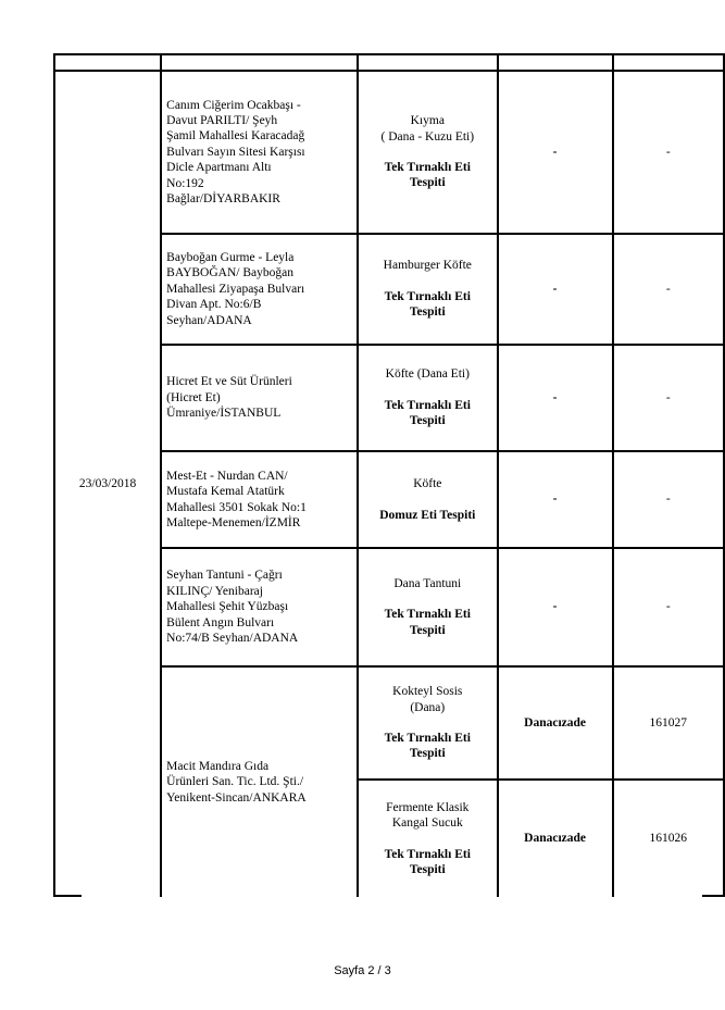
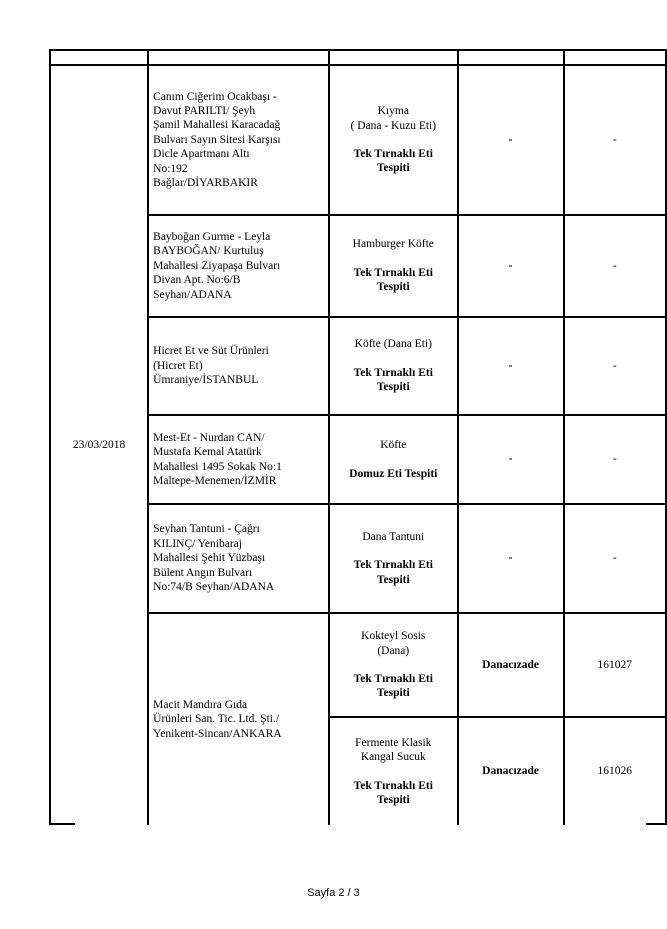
  23/03/2018	Canım Ciğerim Ocakbaşı - Davut PARILTI/ Şeyh Şamil Mahallesi Karacadağ Bulvarı Sayın Sitesi Karşısı Dicle Apartmanı Altı No:192 Bağlar/DİYARBAKIR	Kıyma ( Dana - Kuzu Eti) Tek Tırnaklı Eti Tespiti	-	-
- Bayboğan Gurme - Leyla BAYBOĞAN/ Bayboğan Mahallesi Ziyapaşa Bulvarı Divan Apt. No:6/B Seyhan/ADANA	Hamburger Köfte Tek Tırnaklı Eti Tespiti	-	-
+ Bayboğan Gurme - Leyla BAYBOĞAN/ Kurtuluş Mahallesi Ziyapaşa Bulvarı Divan Apt. No:6/B Seyhan/ADANA	Hamburger Köfte Tek Tırnaklı Eti Tespiti	-	-
  Hicret Et ve Süt Ürünleri (Hicret Et) Ümraniye/İSTANBUL	Köfte (Dana Eti) Tek Tırnaklı Eti Tespiti	-	-
- Mest-Et - Nurdan CAN/ Mustafa Kemal Atatürk Mahallesi 3501 Sokak No:1 Maltepe-Menemen/İZMİR	Köfte Domuz Eti Tespiti	-	-
+ Mest-Et - Nurdan CAN/ Mustafa Kemal Atatürk Mahallesi 1495 Sokak No:1 Maltepe-Menemen/İZMİR	Köfte Domuz Eti Tespiti	-	-
  Seyhan Tantuni - Çağrı KILINÇ/ Yenibaraj Mahallesi Şehit Yüzbaşı Bülent Angın Bulvarı No:74/B Seyhan/ADANA	Dana Tantuni Tek Tırnaklı Eti Tespiti	-	-
  Macit Mandıra Gıda Ürünleri San. Tic. Ltd. Şti./ Yenikent-Sincan/ANKARA	Kokteyl Sosis (Dana) Tek Tırnaklı Eti Tespiti	Danacızade	161027
  Fermente Klasik Kangal Sucuk Tek Tırnaklı Eti Tespiti	Danacızade	161026
  Sayfa 2 / 3
